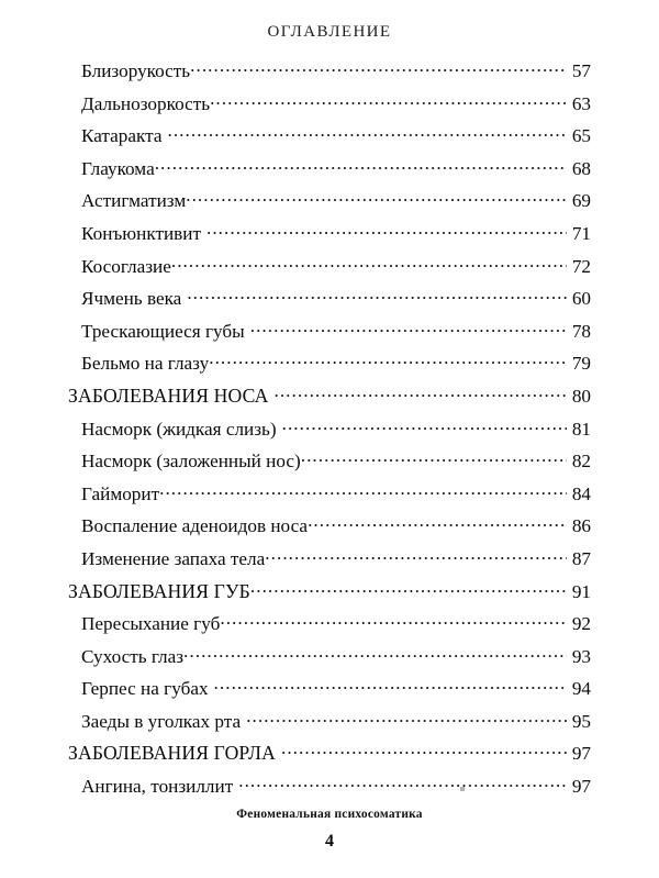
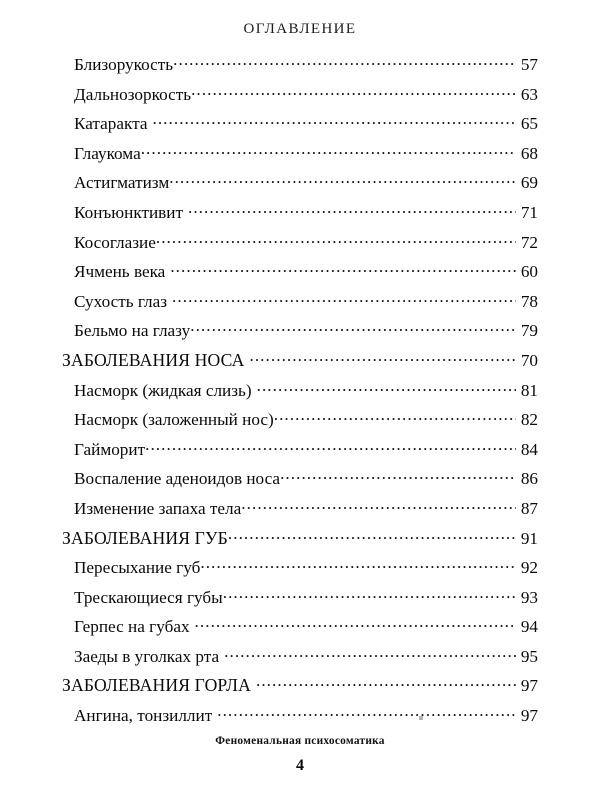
  ОГЛАВЛЕНИЕ
  Близорукость
  57
  Дальнозоркость
  63
  Катаракта
  65
  Глаукома
  68
  Астигматизм
  69
  Конъюнктивит
  71
  Косоглазие
  72
  Ячмень века
  60
- Трескающиеся губы
+ Сухость глаз
  78
  Бельмо на глазу
  79
  ЗАБОЛЕВАНИЯ НОСА
- 80
+ 70
  Насморк (жидкая слизь)
  81
  Насморк (заложенный нос)
  82
  Гайморит
  84
  Воспаление аденоидов носа
  86
  Изменение запаха тела
  87
  ЗАБОЛЕВАНИЯ ГУБ
  91
  Пересыхание губ
  92
- Сухость глаз
+ Трескающиеся губы
  93
  Герпес на губах
  94
  Заеды в уголках рта
  95
  ЗАБОЛЕВАНИЯ ГОРЛА
  97
  Ангина, тонзиллит
  97
  Феноменальная психосоматика
  4
